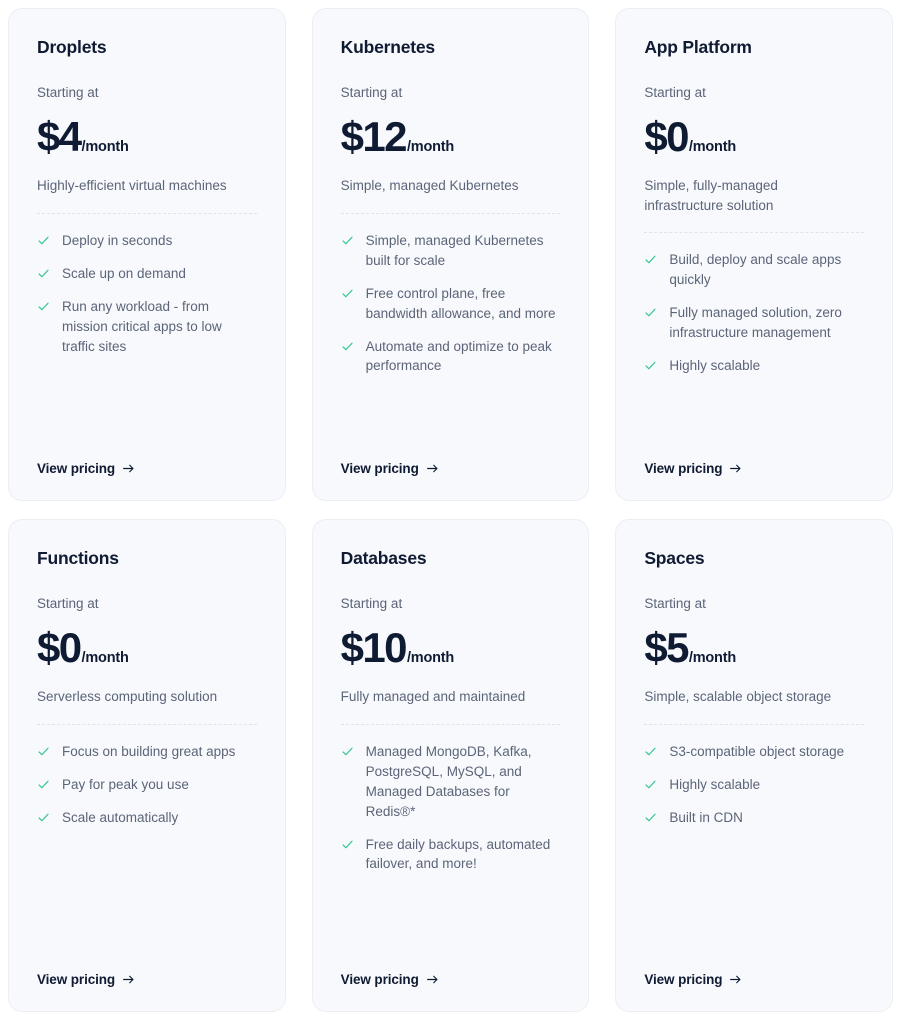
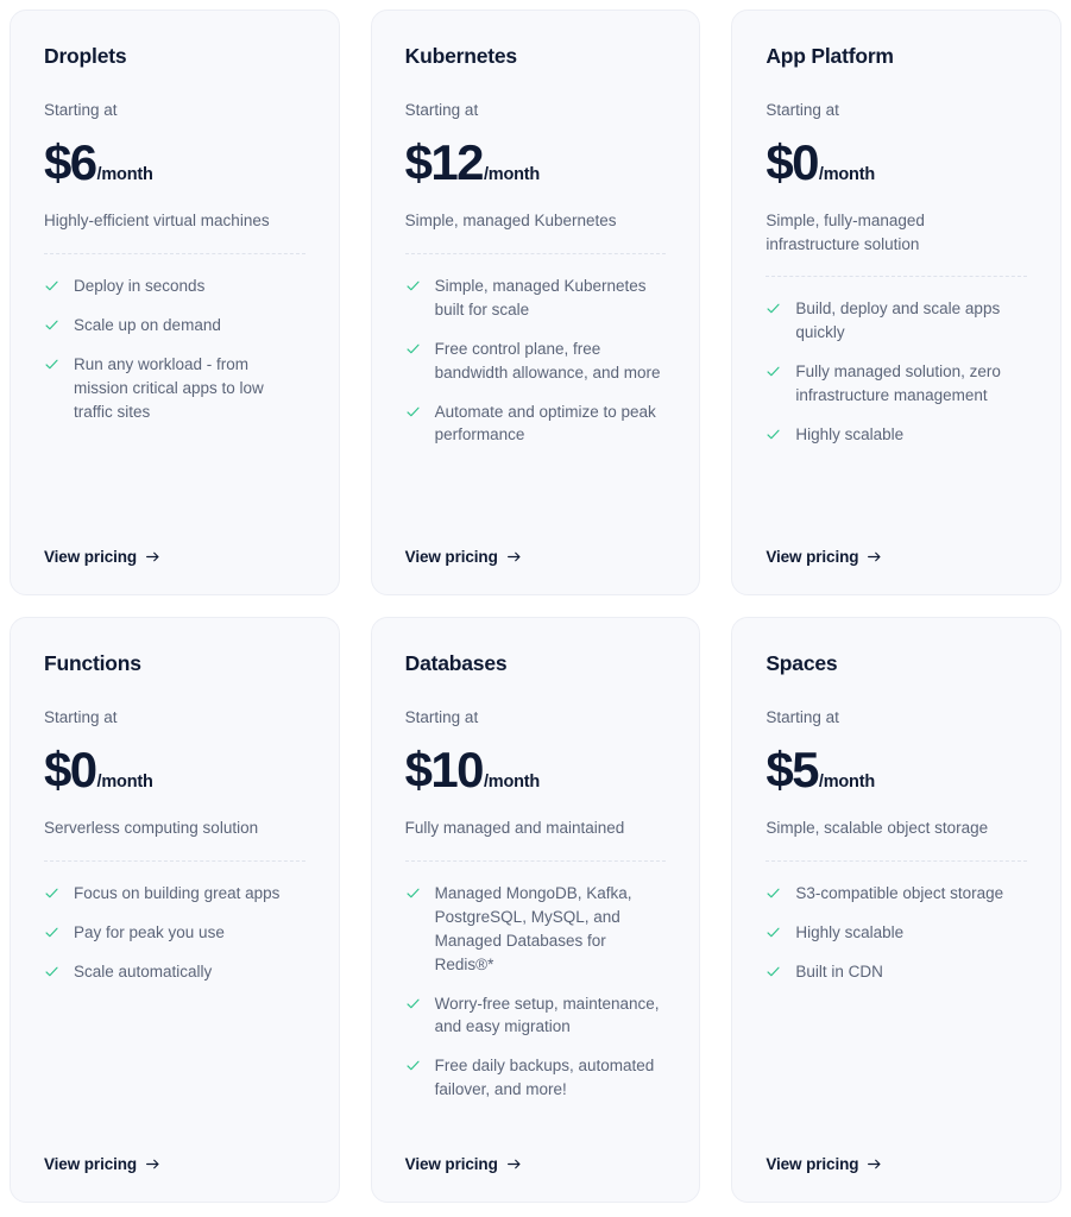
  Droplets
  Starting at
- $4
+ $6
  /month
  Highly-efficient virtual machines
  Deploy in seconds
  Scale up on demand
  Run any workload - from mission critical apps to low traffic sites
  View pricing
  Kubernetes
  Starting at
  $12
  /month
  Simple, managed Kubernetes
  Simple, managed Kubernetes built for scale
  Free control plane, free bandwidth allowance, and more
  Automate and optimize to peak performance
  View pricing
  App Platform
  Starting at
  $0
  /month
  Simple, fully-managed infrastructure solution
  Build, deploy and scale apps quickly
  Fully managed solution, zero infrastructure management
  Highly scalable
  View pricing
  Functions
  Starting at
  $0
  /month
  Serverless computing solution
  Focus on building great apps
  Pay for peak you use
  Scale automatically
  View pricing
  Databases
  Starting at
  $10
  /month
  Fully managed and maintained
  Managed MongoDB, Kafka, PostgreSQL, MySQL, and Managed Databases for Redis®*
+ Worry-free setup, maintenance, and easy migration
  Free daily backups, automated failover, and more!
  View pricing
  Spaces
  Starting at
  $5
  /month
  Simple, scalable object storage
  S3-compatible object storage
  Highly scalable
  Built in CDN
  View pricing
